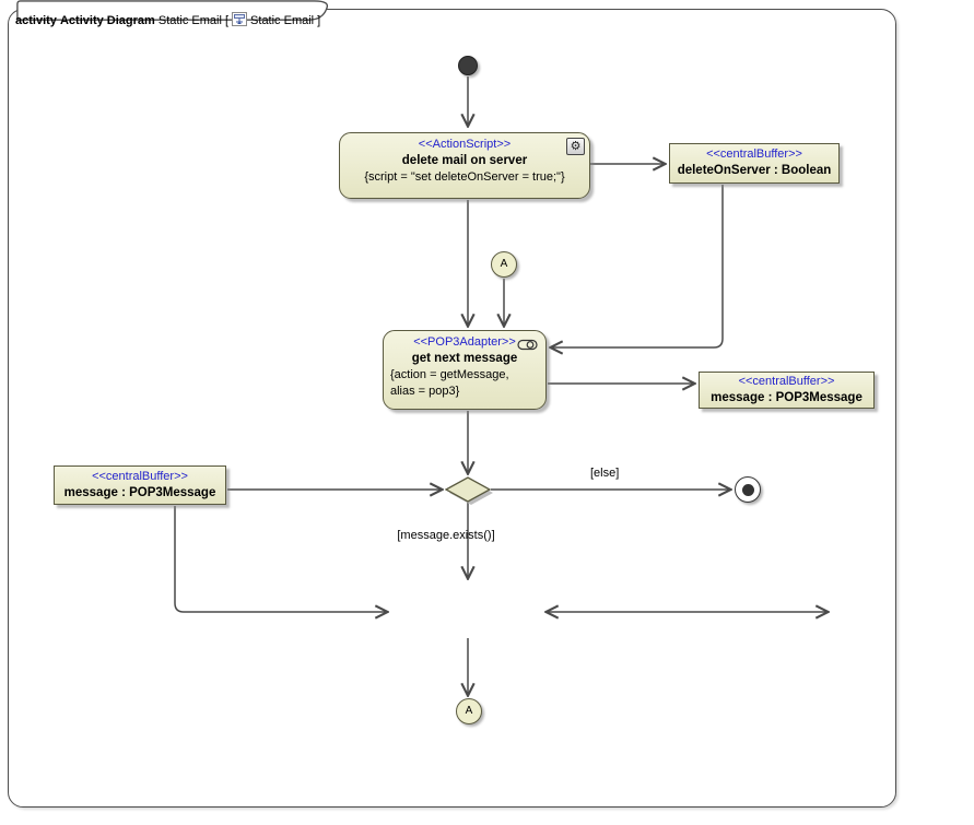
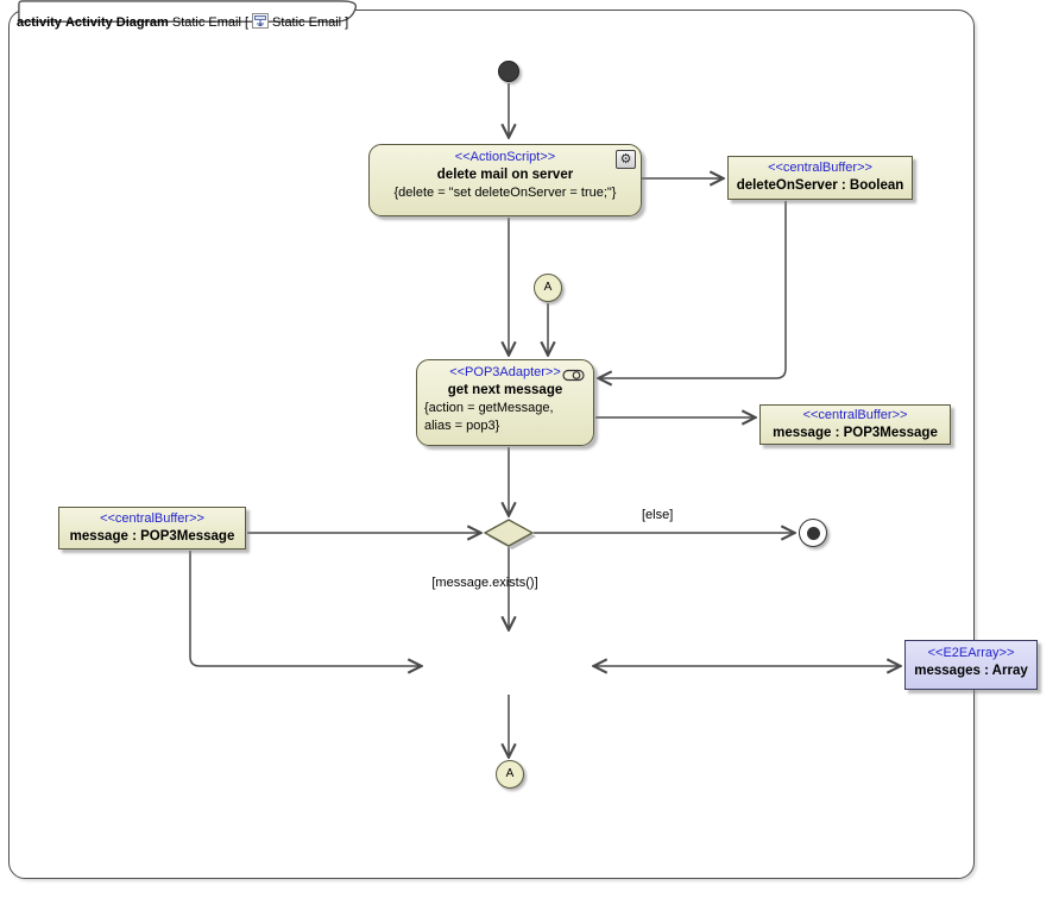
  activity Activity Diagram Static Email [ Static Email ]
  <<ActionScript>>
  delete mail on server
- {script = "set deleteOnServer = true;"}
+ {delete = "set deleteOnServer = true;"}
  ⚙
  <<centralBuffer>>
  deleteOnServer : Boolean
  A
  <<POP3Adapter>>
  get next message
  {action = getMessage,
  alias = pop3}
  <<centralBuffer>>
  message : POP3Message
  <<centralBuffer>>
  message : POP3Message
  [else]
  [message.exists()]
+ <<E2EArray>>
+ messages : Array
  A
